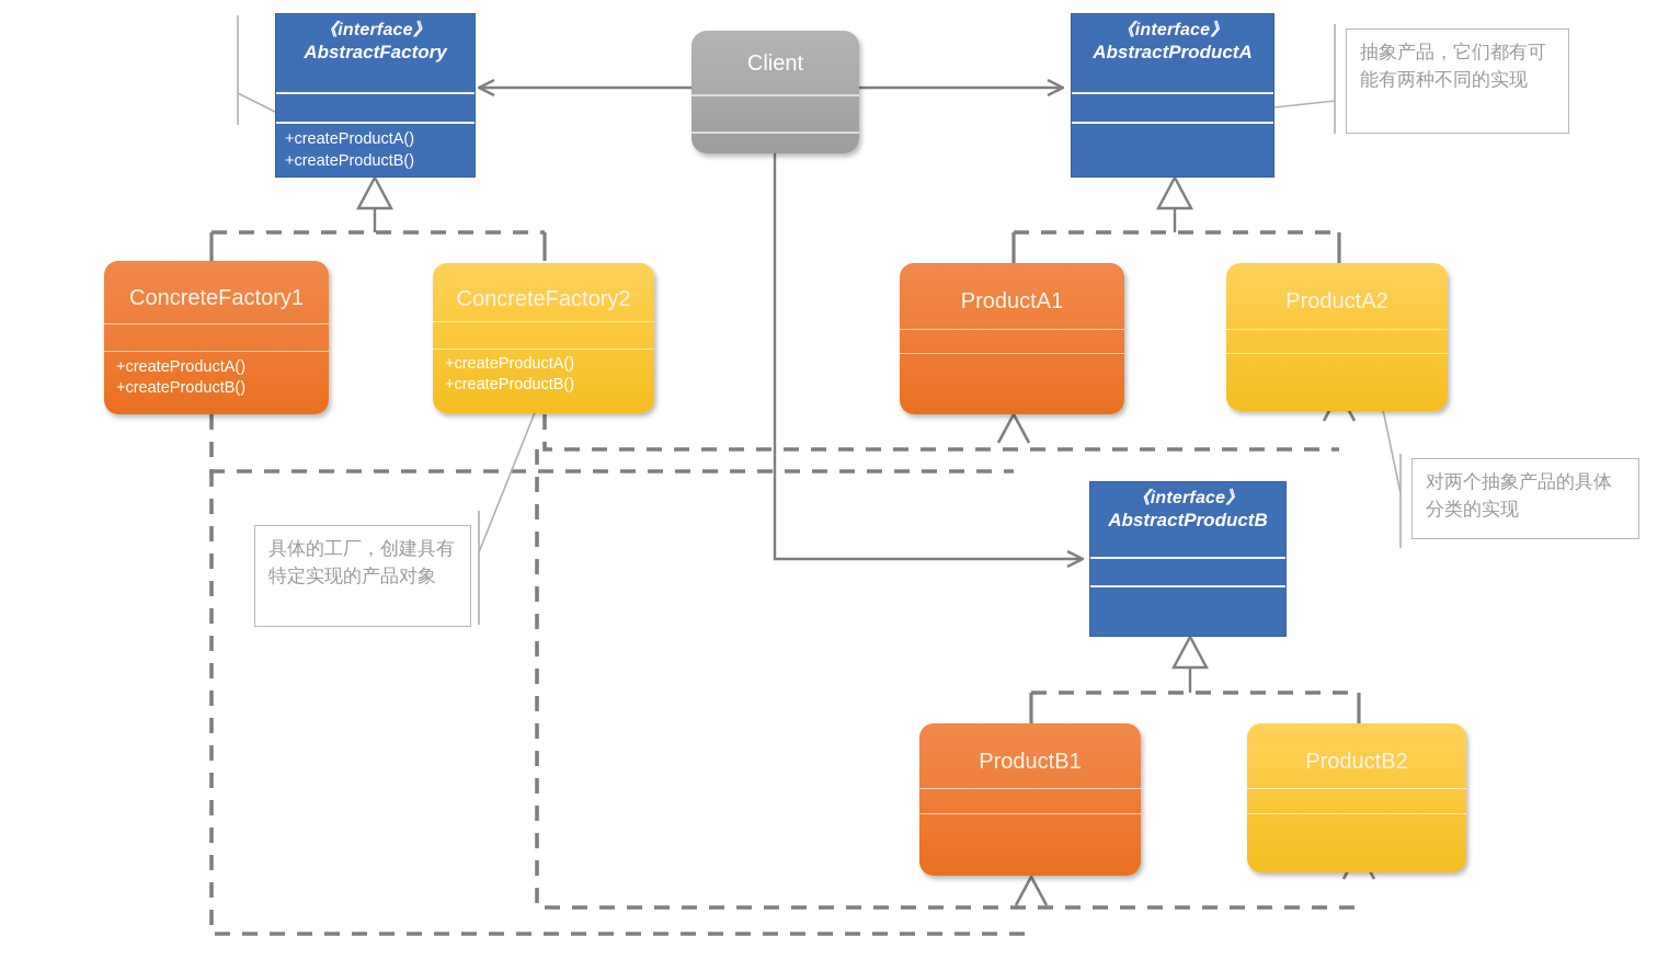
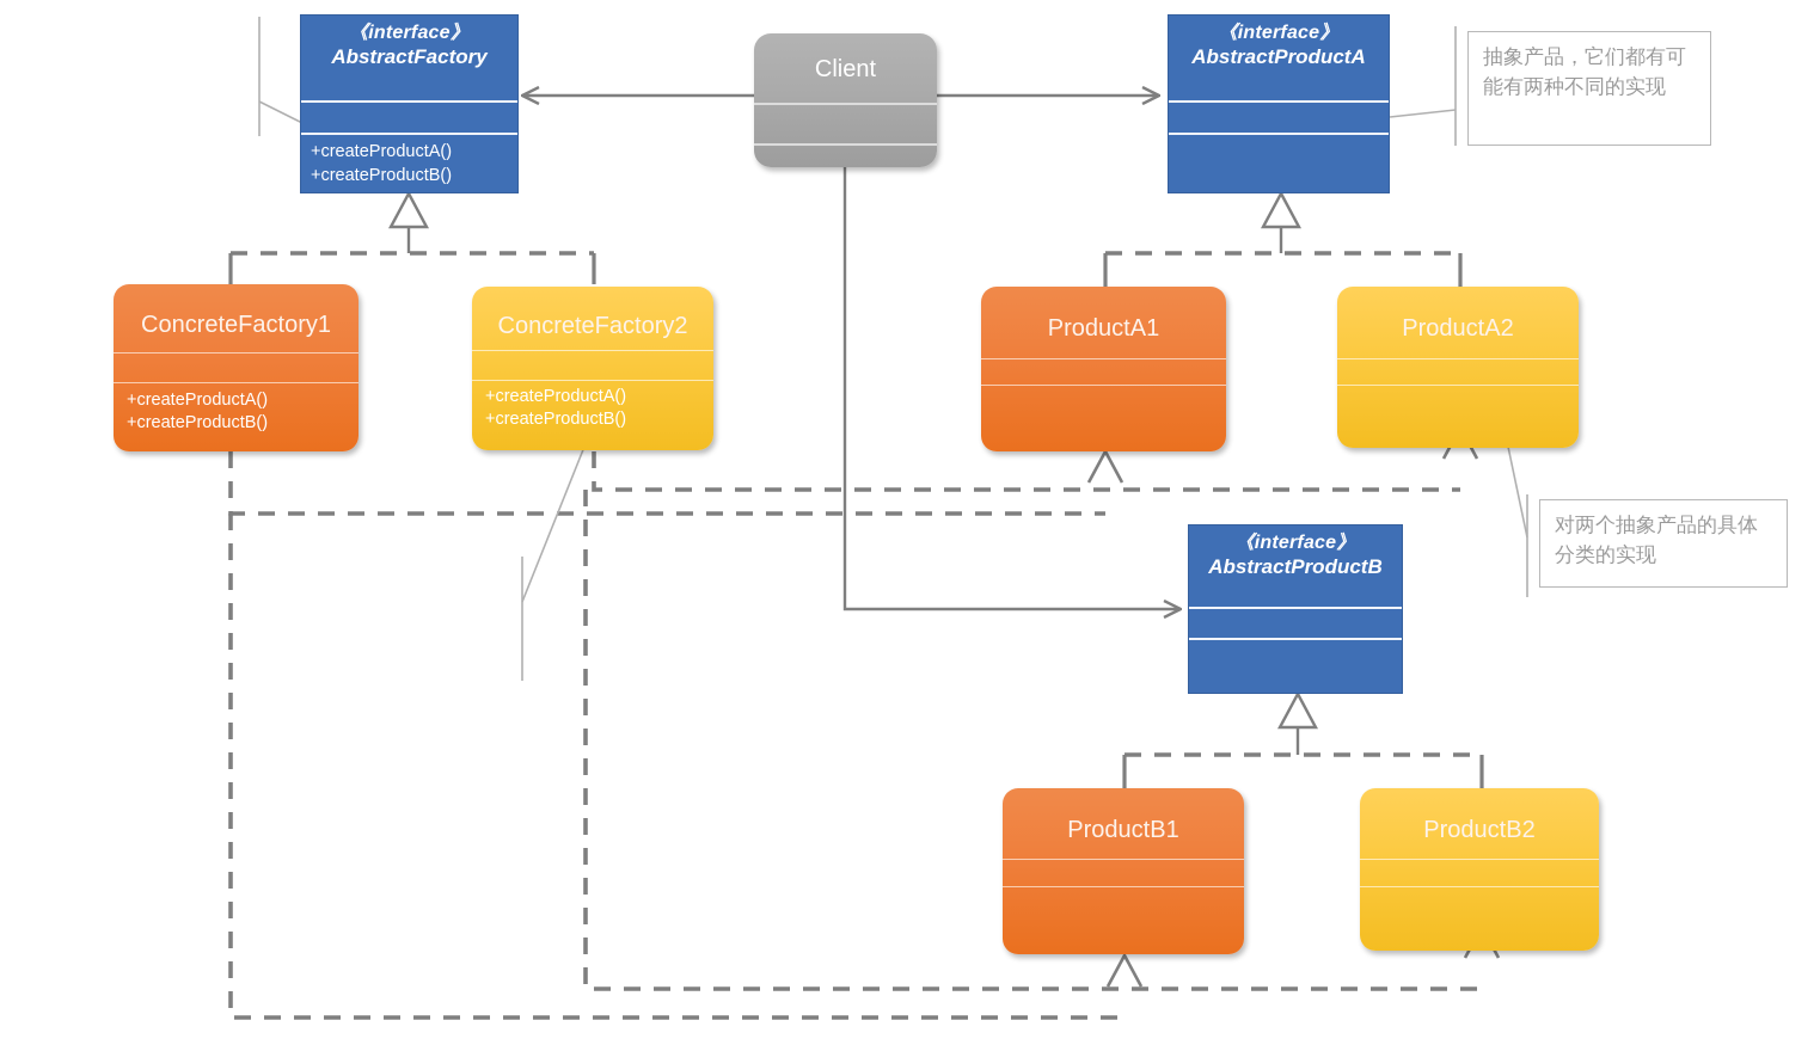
  《interface》
  AbstractFactory
  +createProductA()
  +createProductB()
  《interface》
  AbstractProductA
  《interface》
  AbstractProductB
  Client
  ConcreteFactory1
  +createProductA()
  +createProductB()
  ConcreteFactory2
  +createProductA()
  +createProductB()
  ProductA1
  ProductA2
  ProductB1
  ProductB2
  抽象产品，它们都有可能有两种不同的实现
- 具体的工厂，创建具有特定实现的产品对象
  对两个抽象产品的具体分类的实现
